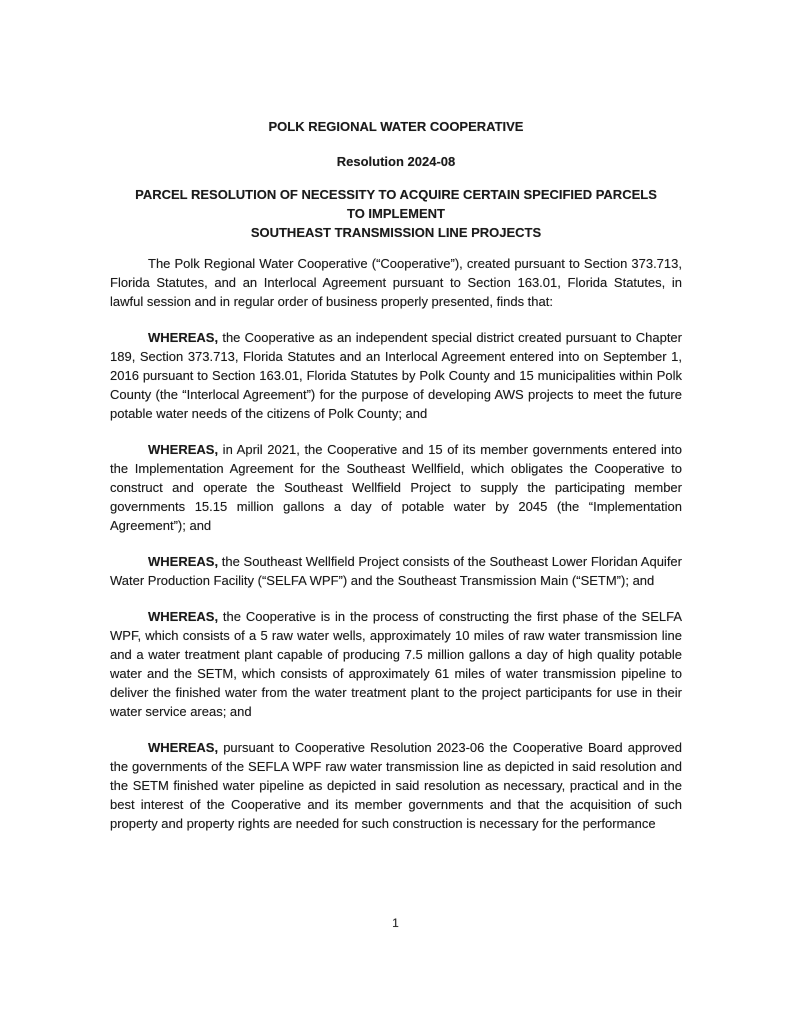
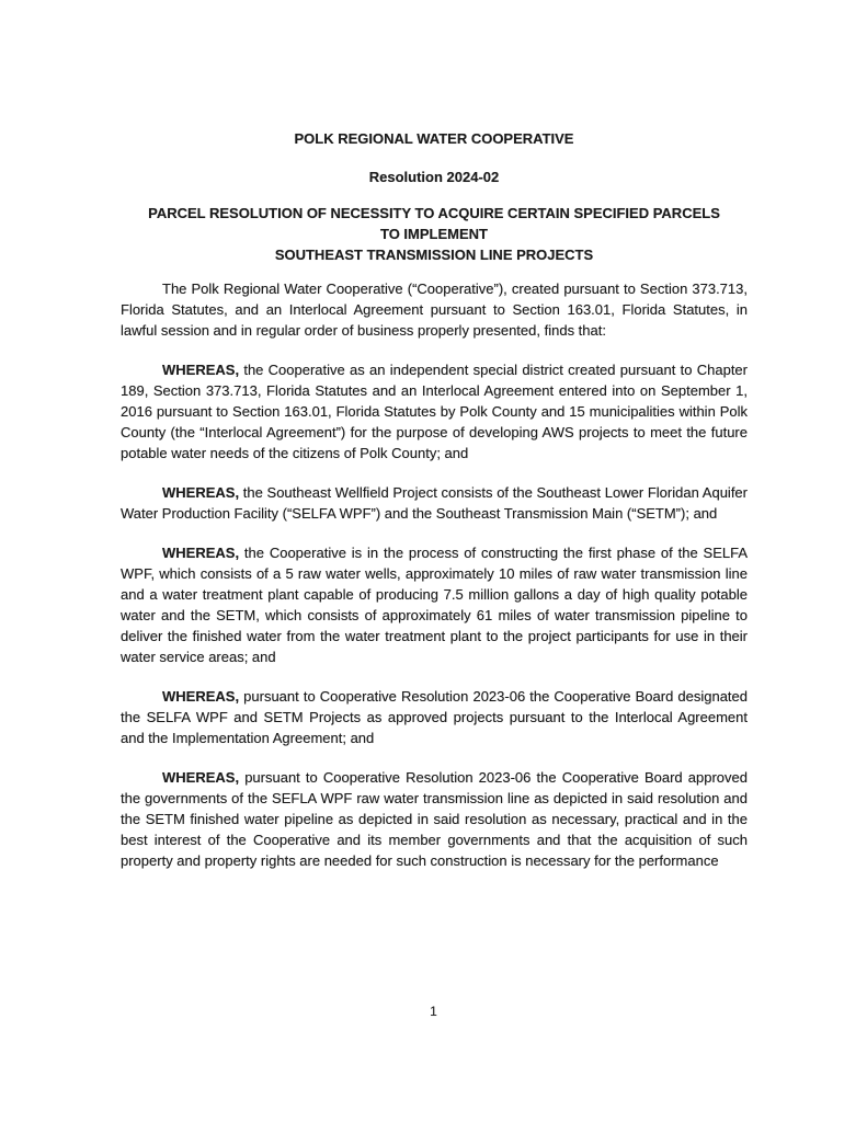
  POLK REGIONAL WATER COOPERATIVE
- Resolution 2024-08
+ Resolution 2024-02
  PARCEL RESOLUTION OF NECESSITY TO ACQUIRE CERTAIN SPECIFIED PARCELS
  TO IMPLEMENT
  SOUTHEAST TRANSMISSION LINE PROJECTS
  The Polk Regional Water Cooperative (“Cooperative”), created pursuant to Section 373.713, Florida Statutes, and an Interlocal Agreement pursuant to Section 163.01, Florida Statutes, in lawful session and in regular order of business properly presented, finds that:
  WHEREAS, the Cooperative as an independent special district created pursuant to Chapter 189, Section 373.713, Florida Statutes and an Interlocal Agreement entered into on September 1, 2016 pursuant to Section 163.01, Florida Statutes by Polk County and 15 municipalities within Polk County (the “Interlocal Agreement”) for the purpose of developing AWS projects to meet the future potable water needs of the citizens of Polk County; and
- WHEREAS, in April 2021, the Cooperative and 15 of its member governments entered into the Implementation Agreement for the Southeast Wellfield, which obligates the Cooperative to construct and operate the Southeast Wellfield Project to supply the participating member governments 15.15 million gallons a day of potable water by 2045 (the “Implementation Agreement”); and
  WHEREAS, the Southeast Wellfield Project consists of the Southeast Lower Floridan Aquifer Water Production Facility (“SELFA WPF”) and the Southeast Transmission Main (“SETM”); and
  WHEREAS, the Cooperative is in the process of constructing the first phase of the SELFA WPF, which consists of a 5 raw water wells, approximately 10 miles of raw water transmission line and a water treatment plant capable of producing 7.5 million gallons a day of high quality potable water and the SETM, which consists of approximately 61 miles of water transmission pipeline to deliver the finished water from the water treatment plant to the project participants for use in their water service areas; and
+ WHEREAS, pursuant to Cooperative Resolution 2023-06 the Cooperative Board designated the SELFA WPF and SETM Projects as approved projects pursuant to the Interlocal Agreement and the Implementation Agreement; and
  WHEREAS, pursuant to Cooperative Resolution 2023-06 the Cooperative Board approved the governments of the SEFLA WPF raw water transmission line as depicted in said resolution and the SETM finished water pipeline as depicted in said resolution as necessary, practical and in the best interest of the Cooperative and its member governments and that the acquisition of such property and property rights are needed for such construction is necessary for the performance
  1
